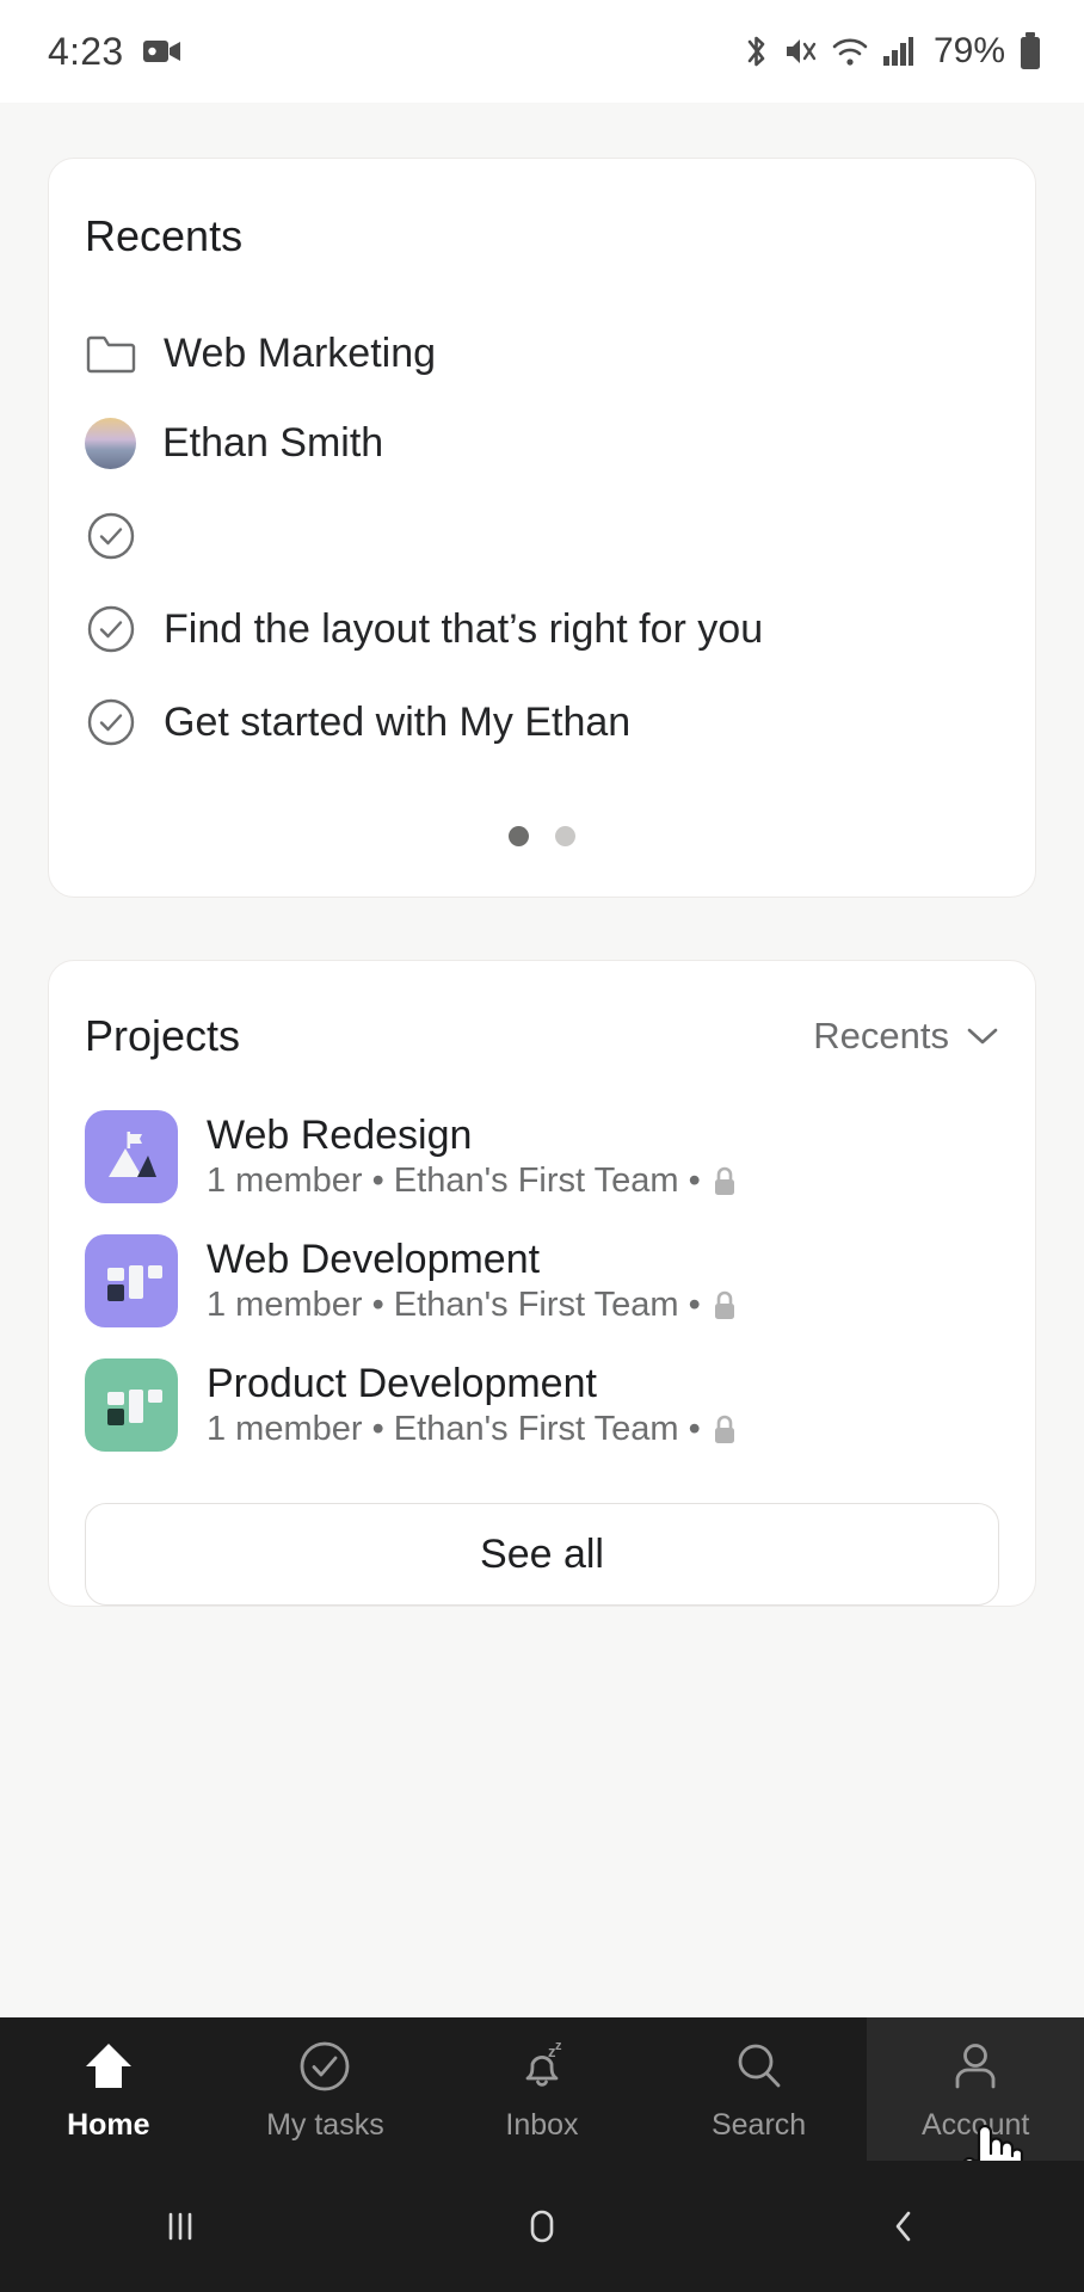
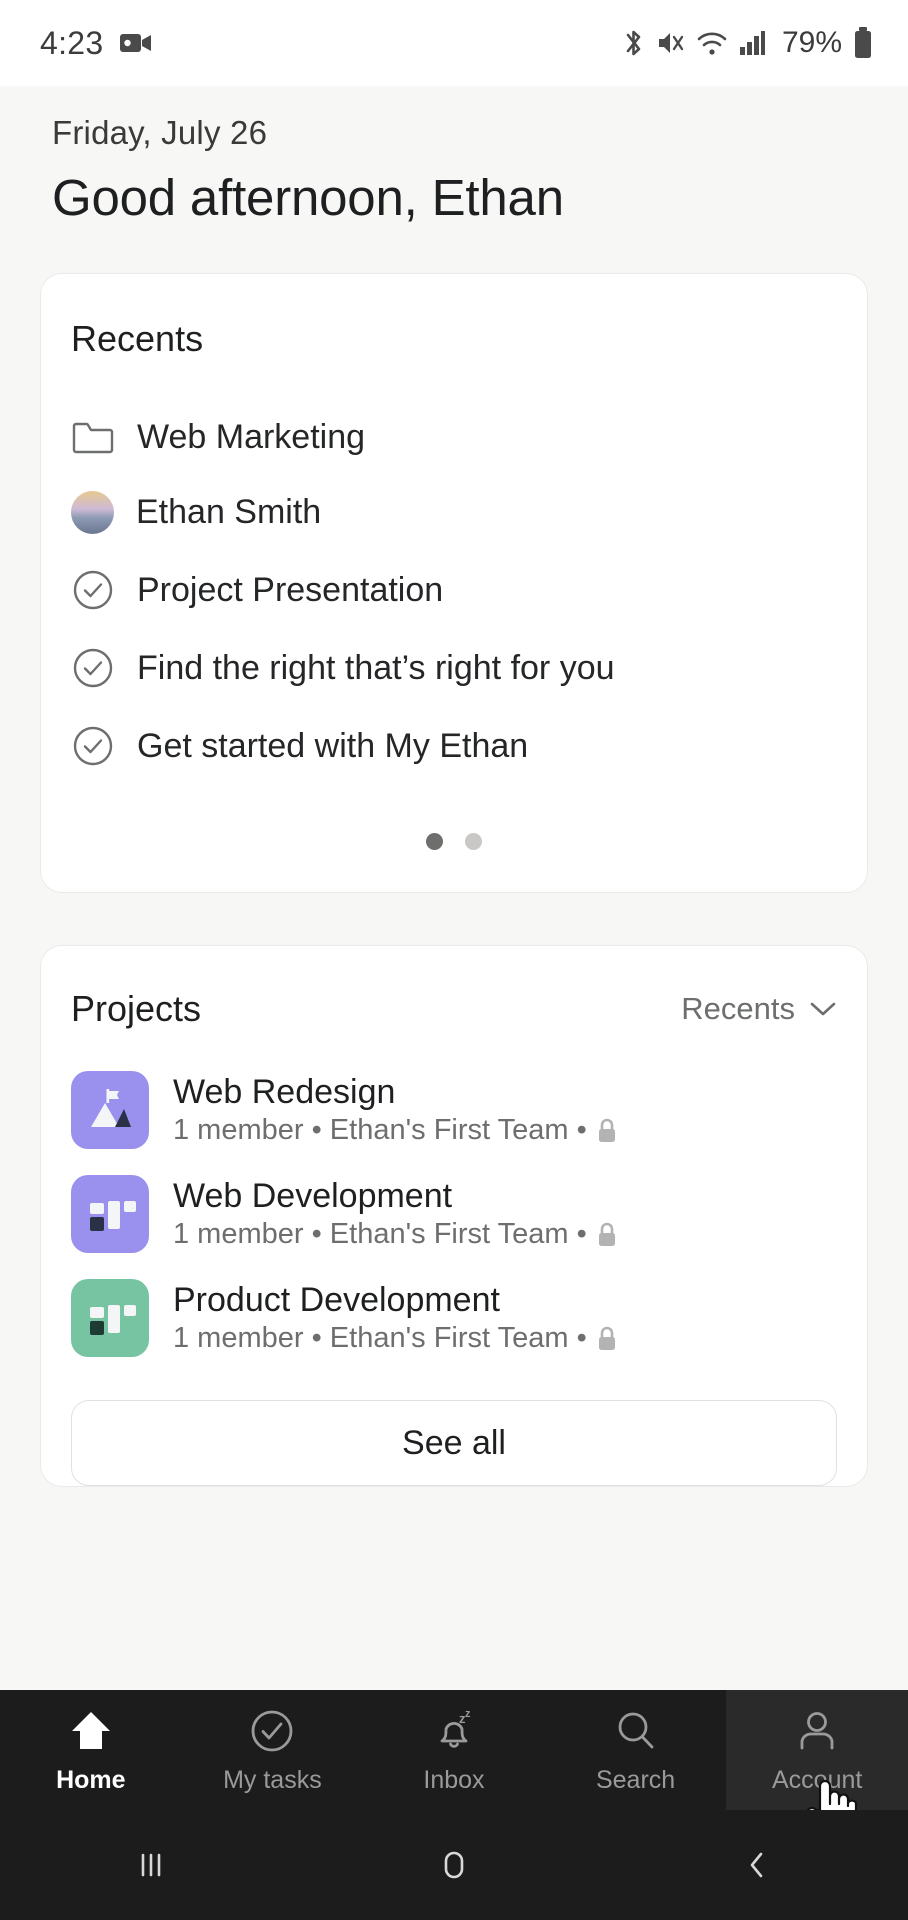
  4:23
  79%
+ Friday, July 26
+ Good afternoon, Ethan
  Recents
  Web Marketing
  Ethan Smith
+ Project Presentation
- Find the layout that’s right for you
+ Find the right that’s right for you
  Get started with My Ethan
  Projects
  Recents
  Web Redesign
  1 member • Ethan's First Team •
  Web Development
  1 member • Ethan's First Team •
  Product Development
  1 member • Ethan's First Team •
  See all
  Home
  My tasks
  z
  z
  Inbox
  Search
  Account
